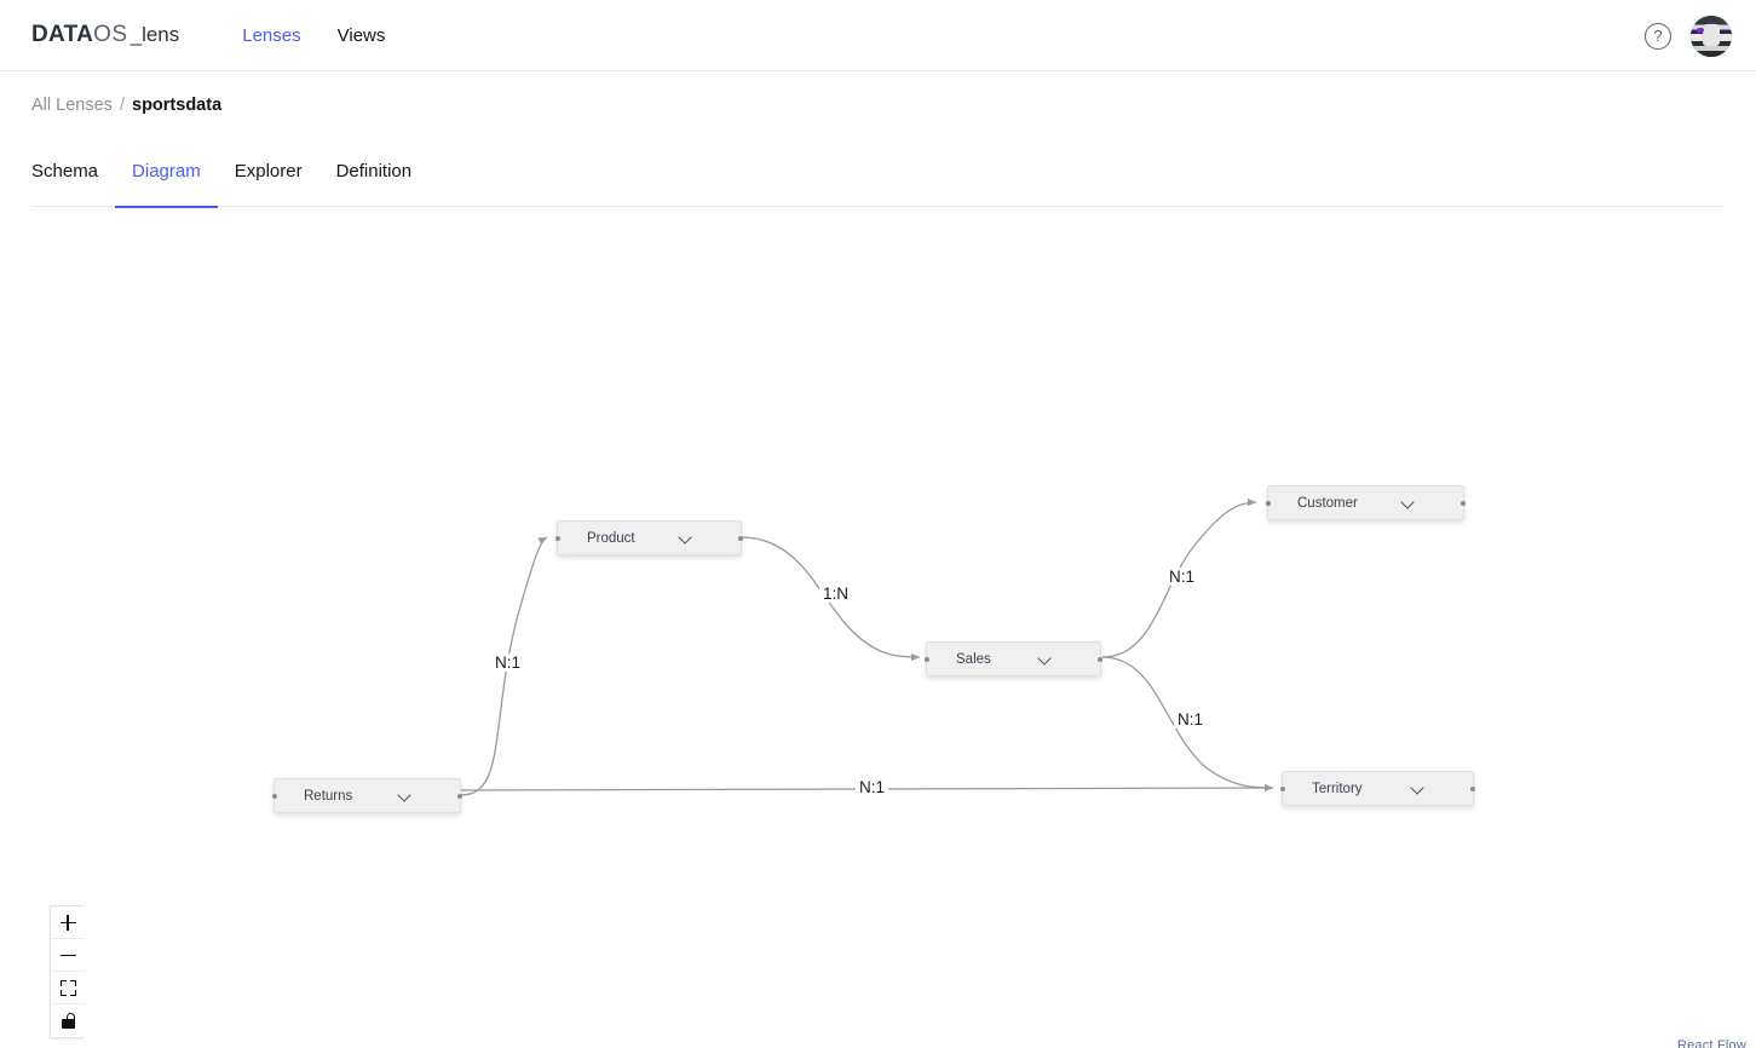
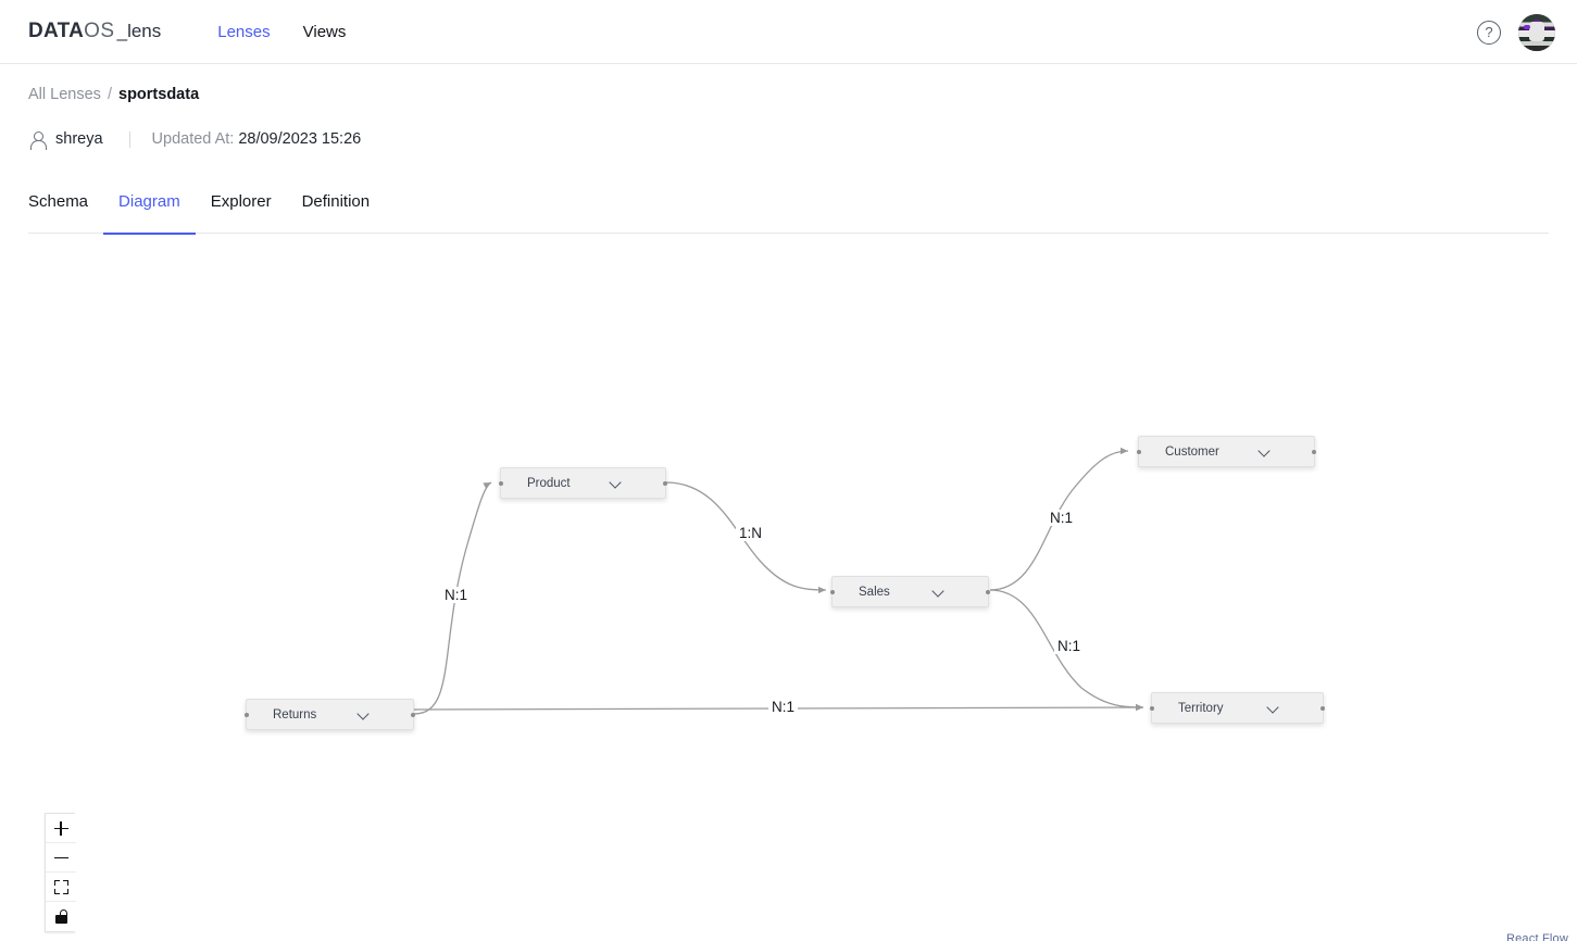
  DATA
  OS
  _lens
  Lenses
  Views
  ?
  All Lenses / sportsdata
+ shreya
+ Updated At:
+ 28/09/2023 15:26
  Schema
  Diagram
  Explorer
  Definition
  Product
  Sales
  Customer
  Territory
  Returns
  N:1
  1:N
  N:1
  N:1
  N:1
  React Flow
